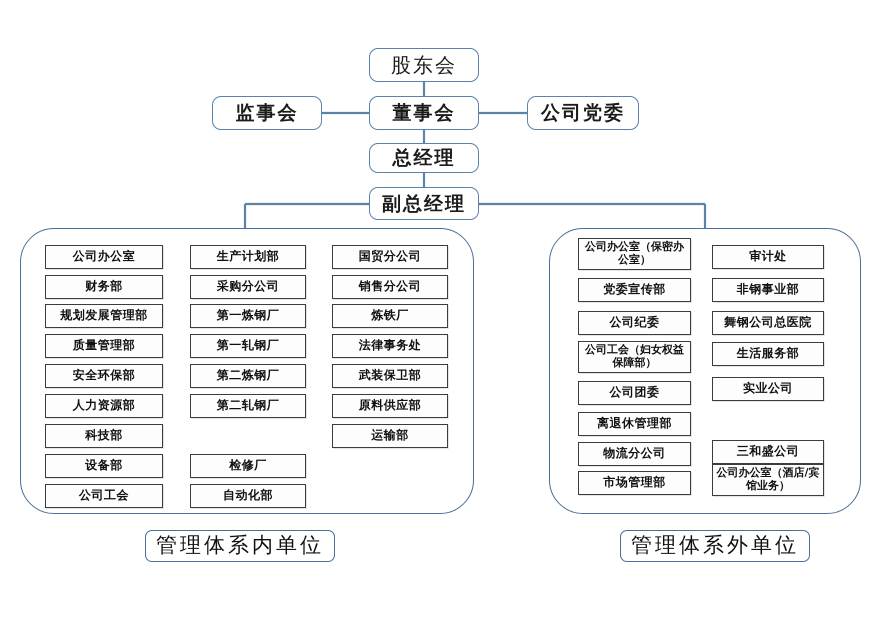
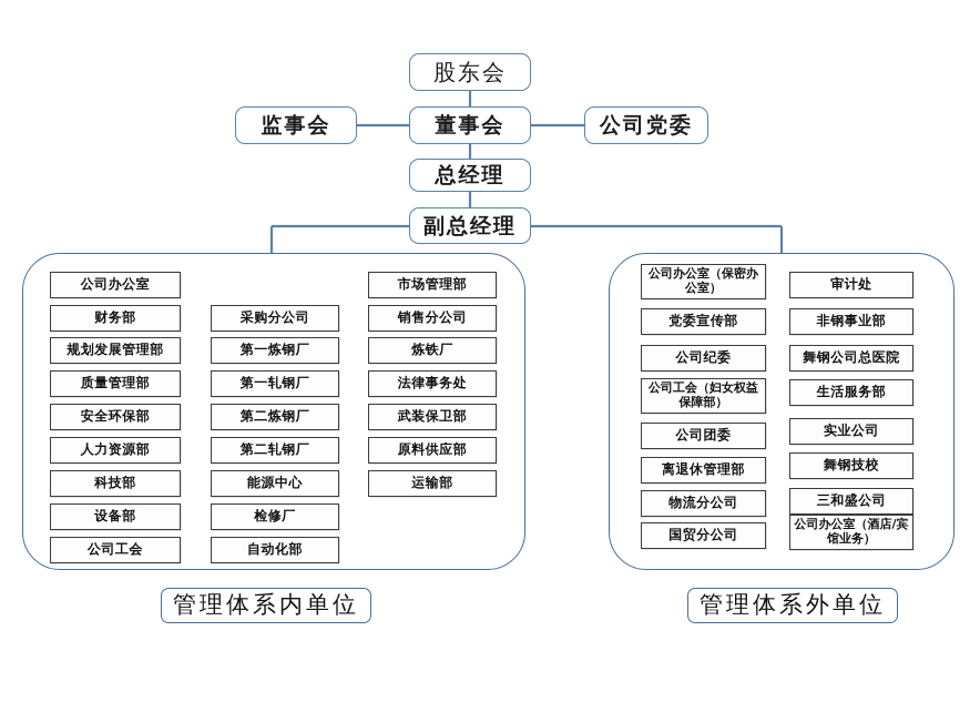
  股东会
  监事会
  董事会
  公司党委
  总经理
  副总经理
  公司办公室
  财务部
  规划发展管理部
  质量管理部
  安全环保部
  人力资源部
  科技部
  设备部
  公司工会
- 生产计划部
  采购分公司
  第一炼钢厂
  第一轧钢厂
  第二炼钢厂
  第二轧钢厂
+ 能源中心
  检修厂
  自动化部
- 国贸分公司
+ 市场管理部
  销售分公司
  炼铁厂
  法律事务处
  武装保卫部
  原料供应部
  运输部
  公司办公室（保密办公室）
  党委宣传部
  公司纪委
  公司工会（妇女权益保障部）
  公司团委
  离退休管理部
  物流分公司
- 市场管理部
+ 国贸分公司
  审计处
  非钢事业部
  舞钢公司总医院
  生活服务部
  实业公司
+ 舞钢技校
  三和盛公司
  公司办公室（酒店/宾馆业务）
  管理体系内单位
  管理体系外单位
